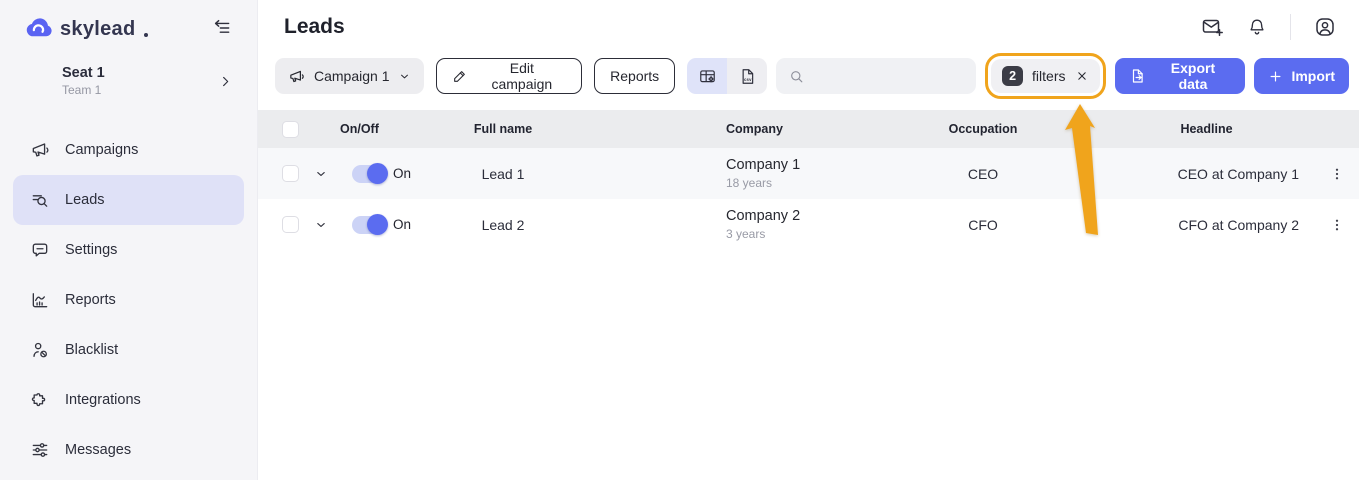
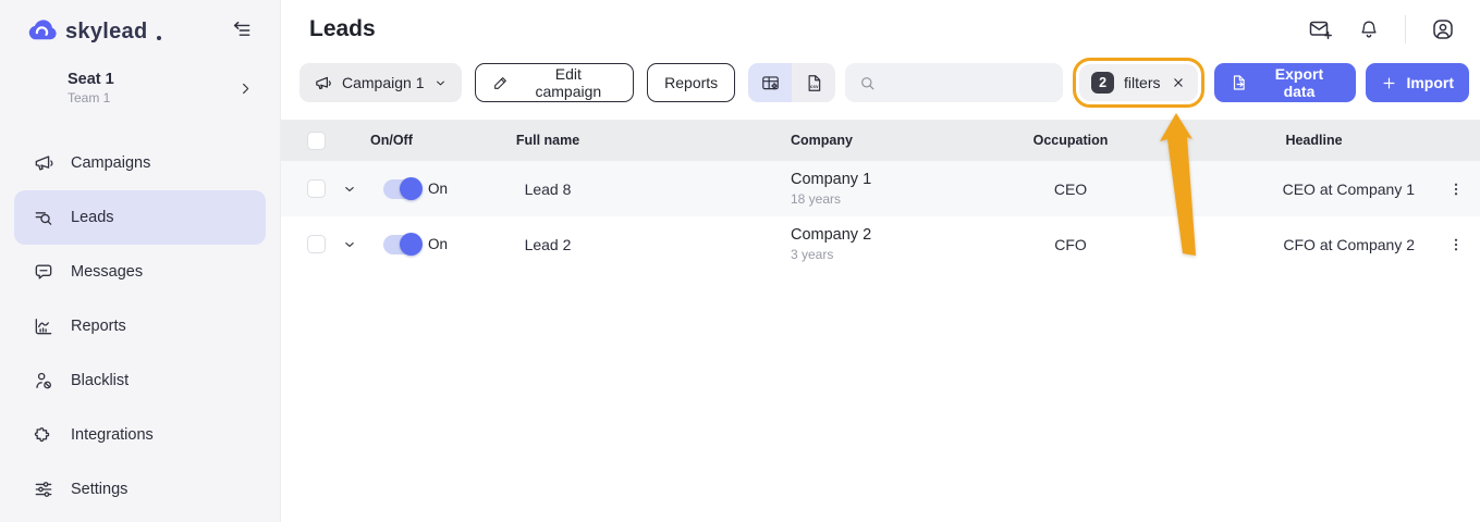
  skylead
  Seat 1
  Team 1
  Campaigns
  Leads
- Settings
+ Messages
  Reports
  Blacklist
  Integrations
- Messages
+ Settings
  Leads
  Campaign 1
  Edit campaign
  Reports
  2
  filters
  Export data
  Import
  On/Off
  Full name
  Company
  Occupation
  Headline
  On
- Lead 1
+ Lead 8
  Company 1
  18 years
  CEO
  CEO at Company 1
  On
  Lead 2
  Company 2
  3 years
  CFO
  CFO at Company 2
